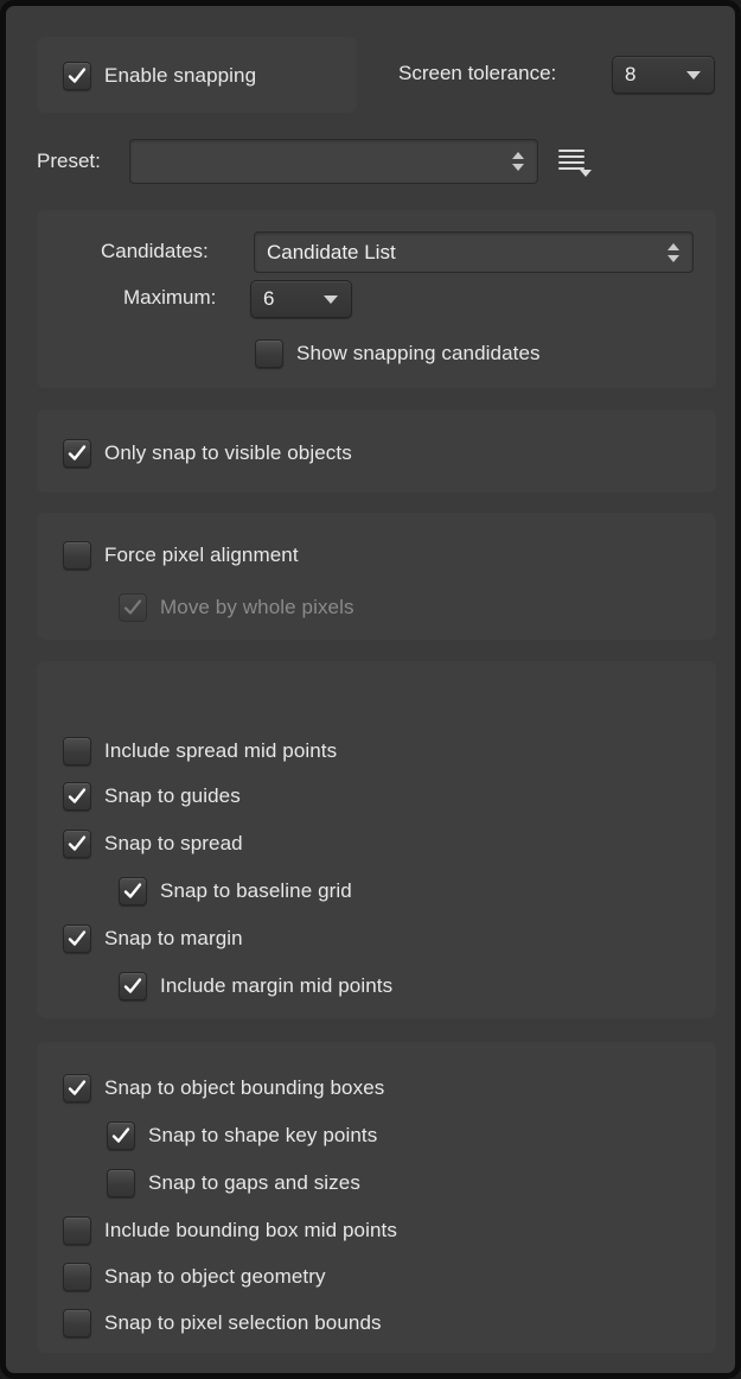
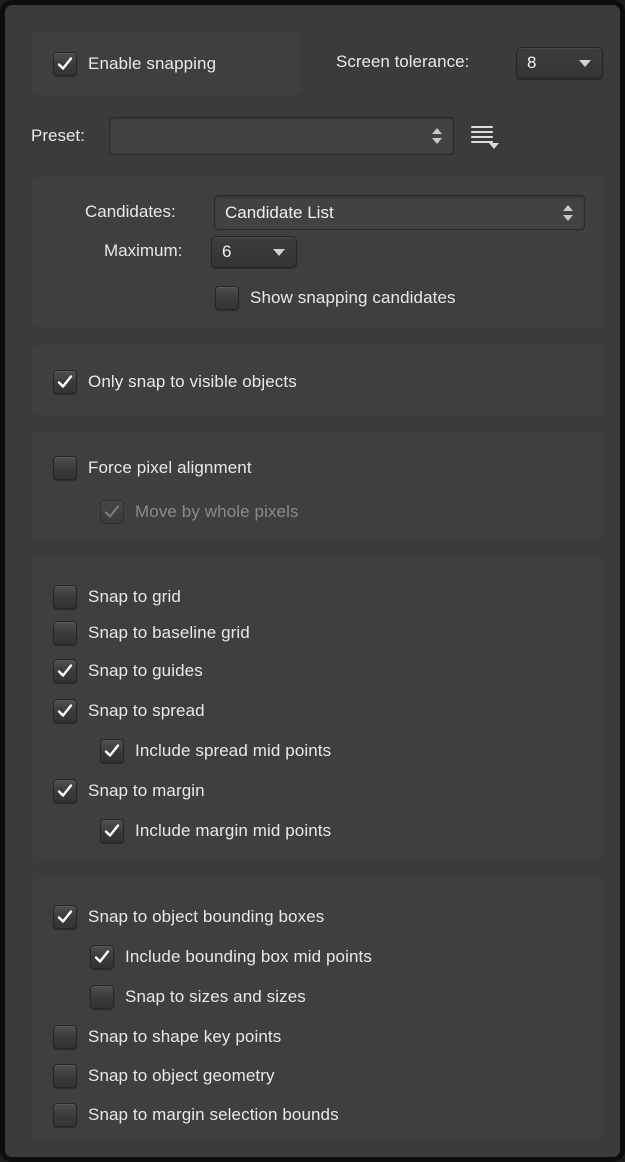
  Enable snapping
  Screen tolerance:
  8
  Preset:
  Candidates:
  Candidate List
  Maximum:
  6
  Show snapping candidates
  Only snap to visible objects
  Force pixel alignment
  Move by whole pixels
+ Snap to grid
- Include spread mid points
+ Snap to baseline grid
  Snap to guides
  Snap to spread
- Snap to baseline grid
+ Include spread mid points
  Snap to margin
  Include margin mid points
  Snap to object bounding boxes
- Snap to shape key points
+ Include bounding box mid points
- Snap to gaps and sizes
+ Snap to sizes and sizes
- Include bounding box mid points
+ Snap to shape key points
  Snap to object geometry
- Snap to pixel selection bounds
+ Snap to margin selection bounds
